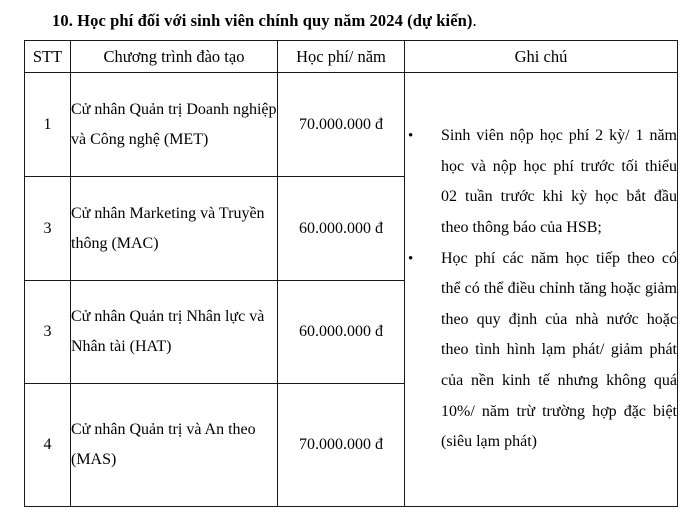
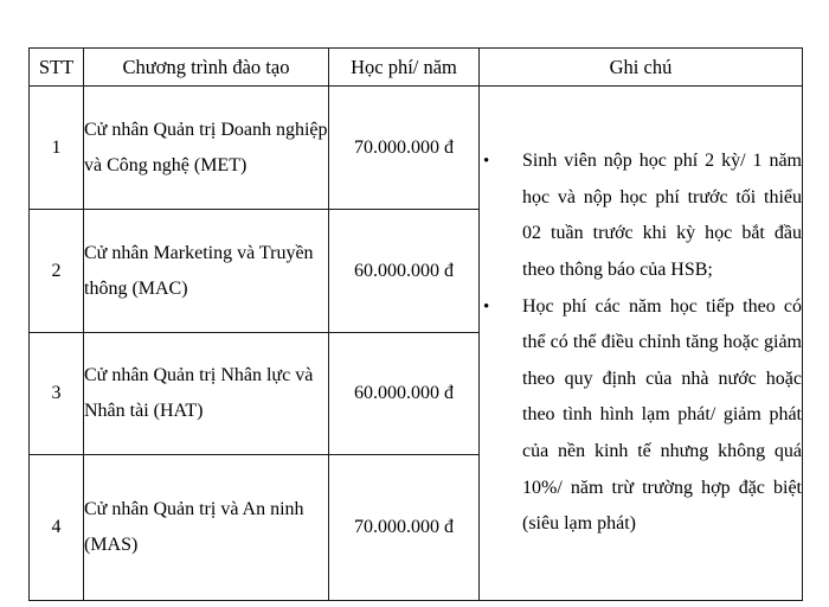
- 10. Học phí đối với sinh viên chính quy năm 2024 (dự kiến).
  STT	Chương trình đào tạo	Học phí/ năm	Ghi chú
  1	Cử nhân Quản trị Doanh nghiệp và Công nghệ (MET)	70.000.000 đ	• Sinh viên nộp học phí 2 kỳ/ 1 năm học và nộp học phí trước tối thiểu 02 tuần trước khi kỳ học bắt đầu theo thông báo của HSB; • Học phí các năm học tiếp theo có thể có thể điều chỉnh tăng hoặc giảm theo quy định của nhà nước hoặc theo tình hình lạm phát/ giảm phát của nền kinh tế nhưng không quá 10%/ năm trừ trường hợp đặc biệt (siêu lạm phát)
- 3	Cử nhân Marketing và Truyền thông (MAC)	60.000.000 đ
+ 2	Cử nhân Marketing và Truyền thông (MAC)	60.000.000 đ
  3	Cử nhân Quản trị Nhân lực và Nhân tài (HAT)	60.000.000 đ
- 4	Cử nhân Quản trị và An theo (MAS)	70.000.000 đ
+ 4	Cử nhân Quản trị và An ninh (MAS)	70.000.000 đ
